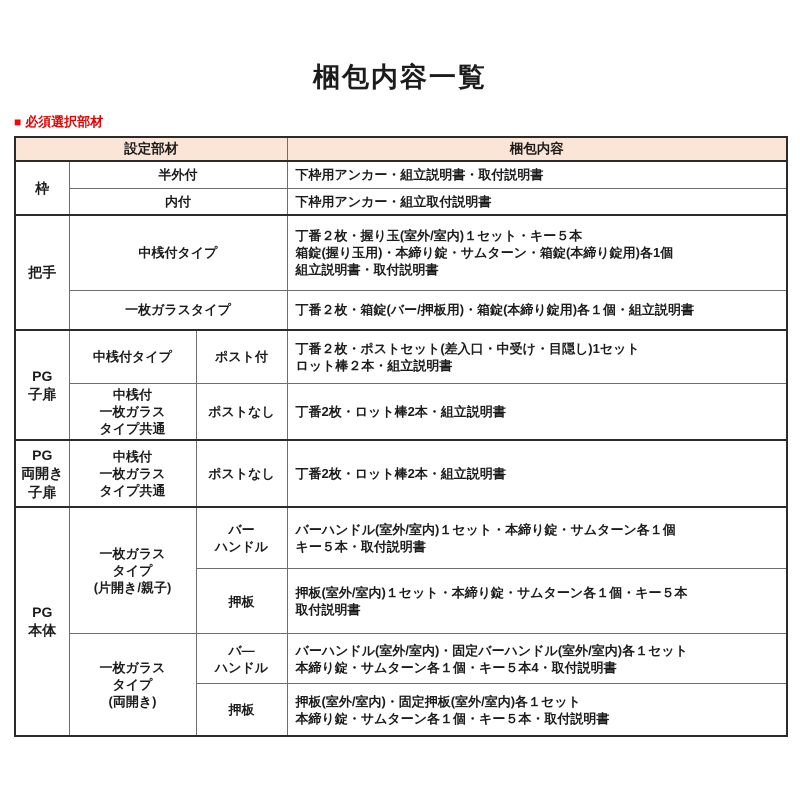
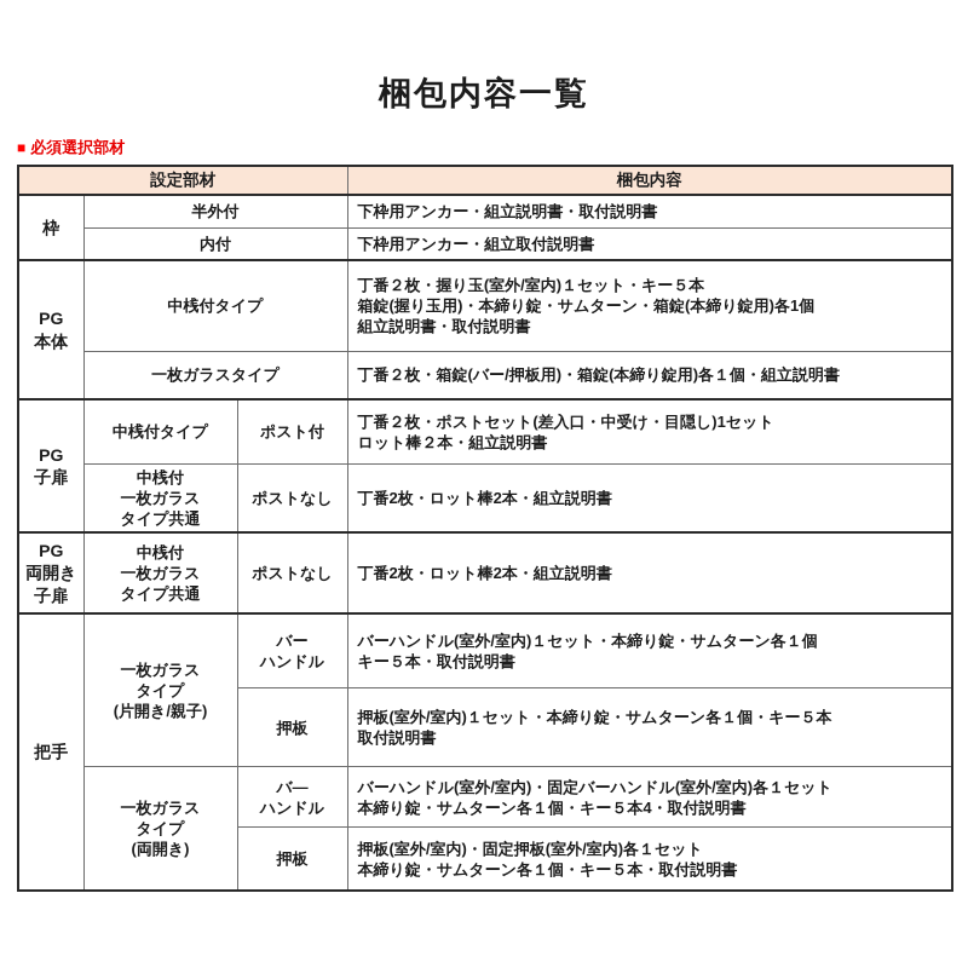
  梱包内容一覧
  ■ 必須選択部材
  設定部材	梱包内容
  枠	半外付	下枠用アンカー・組立説明書・取付説明書
  内付	下枠用アンカー・組立取付説明書
- 把手	中桟付タイプ	丁番２枚・握り玉(室外/室内)１セット・キー５本 箱錠(握り玉用)・本締り錠・サムターン・箱錠(本締り錠用)各1個 組立説明書・取付説明書
+ PG 本体	中桟付タイプ	丁番２枚・握り玉(室外/室内)１セット・キー５本 箱錠(握り玉用)・本締り錠・サムターン・箱錠(本締り錠用)各1個 組立説明書・取付説明書
  一枚ガラスタイプ	丁番２枚・箱錠(バー/押板用)・箱錠(本締り錠用)各１個・組立説明書
  PG 子扉	中桟付タイプ	ポスト付	丁番２枚・ポストセット(差入口・中受け・目隠し)1セット ロット棒２本・組立説明書
  中桟付 一枚ガラス タイプ共通	ポストなし	丁番2枚・ロット棒2本・組立説明書
  PG 両開き 子扉	中桟付 一枚ガラス タイプ共通	ポストなし	丁番2枚・ロット棒2本・組立説明書
- PG 本体	一枚ガラス タイプ (片開き/親子)	バー ハンドル	バーハンドル(室外/室内)１セット・本締り錠・サムターン各１個 キー５本・取付説明書
+ 把手	一枚ガラス タイプ (片開き/親子)	バー ハンドル	バーハンドル(室外/室内)１セット・本締り錠・サムターン各１個 キー５本・取付説明書
  押板	押板(室外/室内)１セット・本締り錠・サムターン各１個・キー５本 取付説明書
  一枚ガラス タイプ (両開き)	バ― ハンドル	バーハンドル(室外/室内)・固定バーハンドル(室外/室内)各１セット 本締り錠・サムターン各１個・キー５本4・取付説明書
  押板	押板(室外/室内)・固定押板(室外/室内)各１セット 本締り錠・サムターン各１個・キー５本・取付説明書
